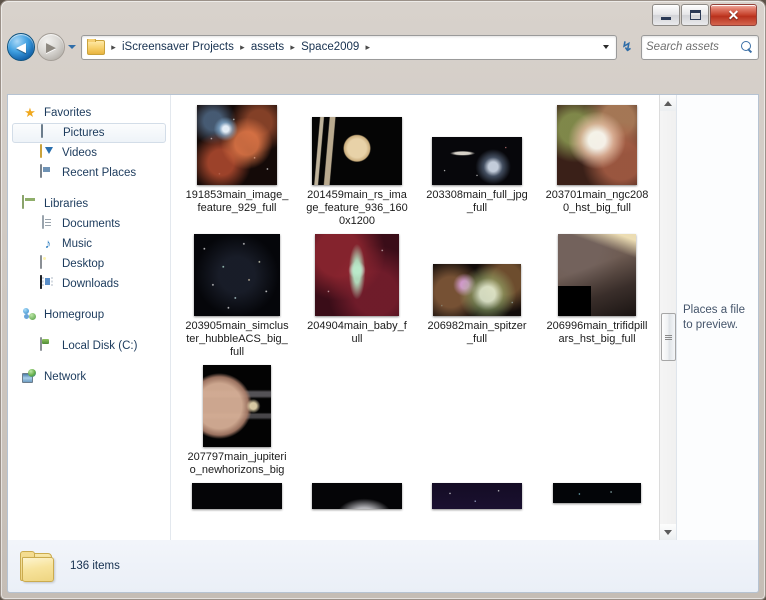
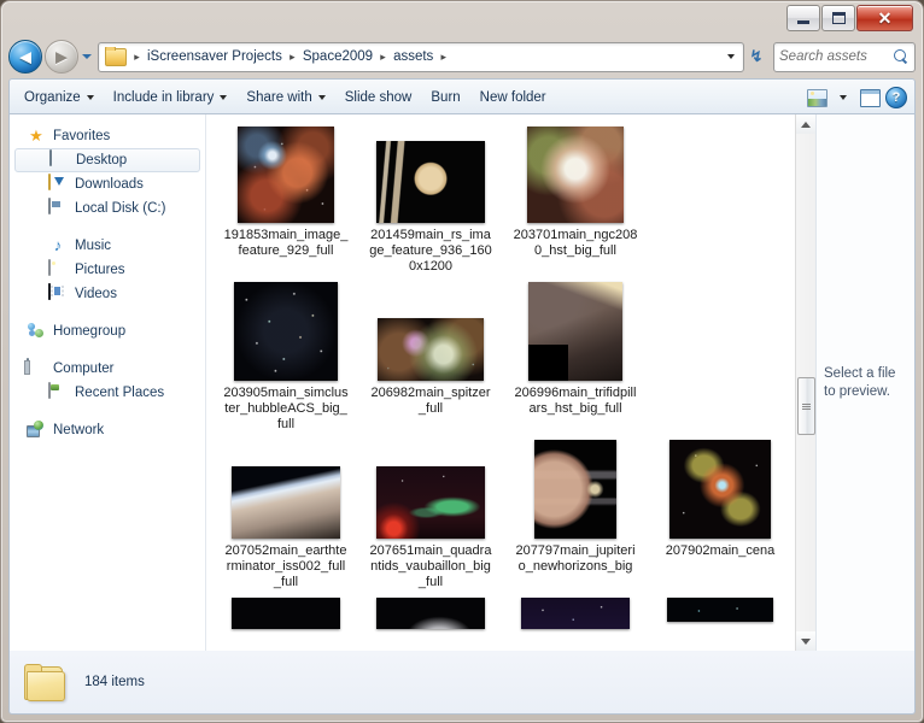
  ✕
  ◀
  ▶
  ▸
  iScreensaver Projects
  ▸
- assets
+ Space2009
  ▸
- Space2009
+ assets
  ▸
  ↯
  Search assets
+ Organize
+ Include in library
+ Share with
+ Slide show
+ Burn
+ New folder
+ ?
  ★
  Favorites
- Pictures
+ Desktop
- Videos
+ Downloads
- Recent Places
+ Local Disk (C:)
- Libraries
- Documents
  ♪
  Music
- Desktop
+ Pictures
- Downloads
+ Videos
  Homegroup
+ Computer
- Local Disk (C:)
+ Recent Places
  Network
  191853main_image_feature_929_full
  201459main_rs_image_feature_936_1600x1200
- 203308main_full_jpg_full
  203701main_ngc2080_hst_big_full
  203905main_simcluster_hubbleACS_big_full
- 204904main_baby_full
  206982main_spitzer_full
  206996main_trifidpillars_hst_big_full
+ 207052main_earthterminator_iss002_full_full
+ 207651main_quadrantids_vaubaillon_big_full
  207797main_jupiterio_newhorizons_big
+ 207902main_cena
- Places a file to preview.
+ Select a file to preview.
- 136 items
+ 184 items
